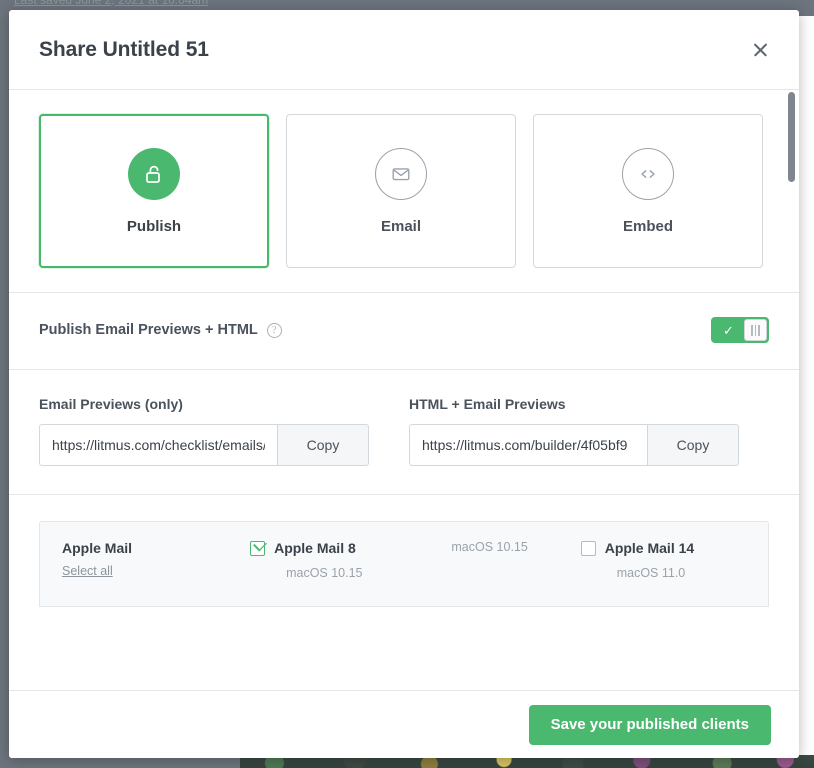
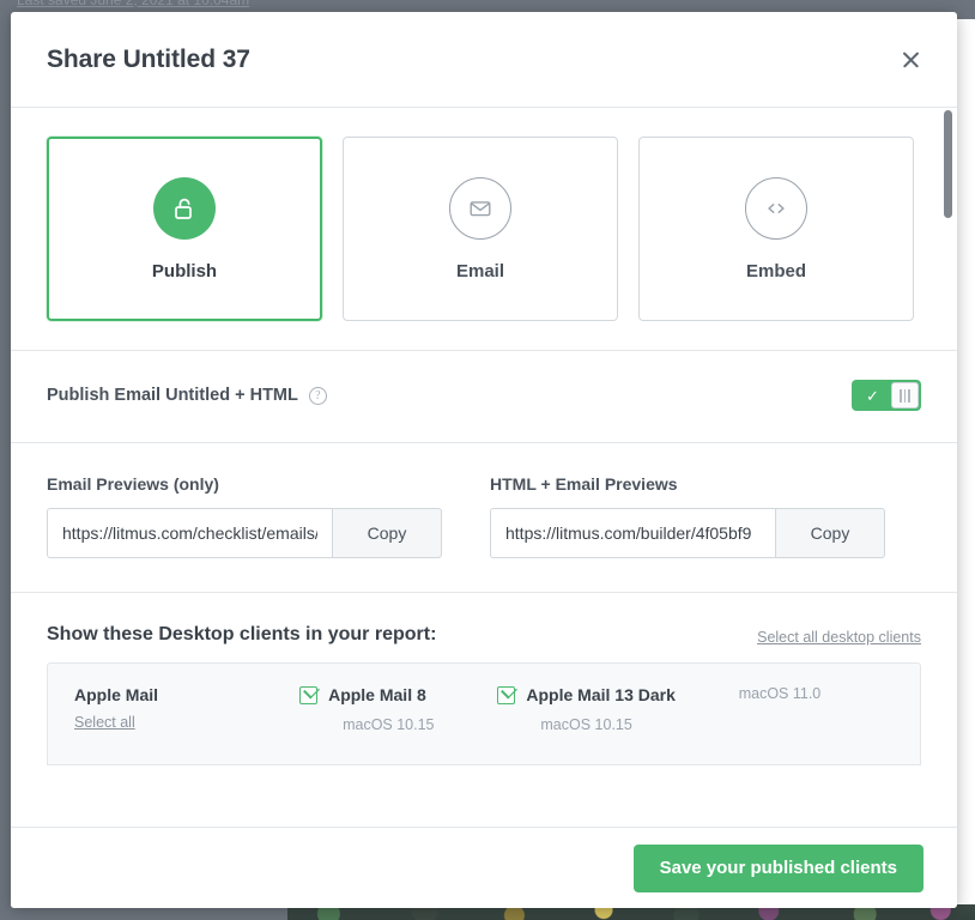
  Last saved June 2, 2021 at 10:04am
- Share Untitled 51
+ Share Untitled 37
  Publish
  Email
  Embed
- Publish Email Previews + HTML
+ Publish Email Untitled + HTML
  ?
  ✓
  Email Previews (only)
  Copy
  HTML + Email Previews
  https://litmus.com/builder/4f05bf9
  Copy
+ Show these Desktop clients in your report:
+ Select all desktop clients
  Apple Mail
  Select all
  Apple Mail 8
  macOS 10.15
+ Apple Mail 13 Dark
  macOS 10.15
- Apple Mail 14
  macOS 11.0
  Save your published clients
